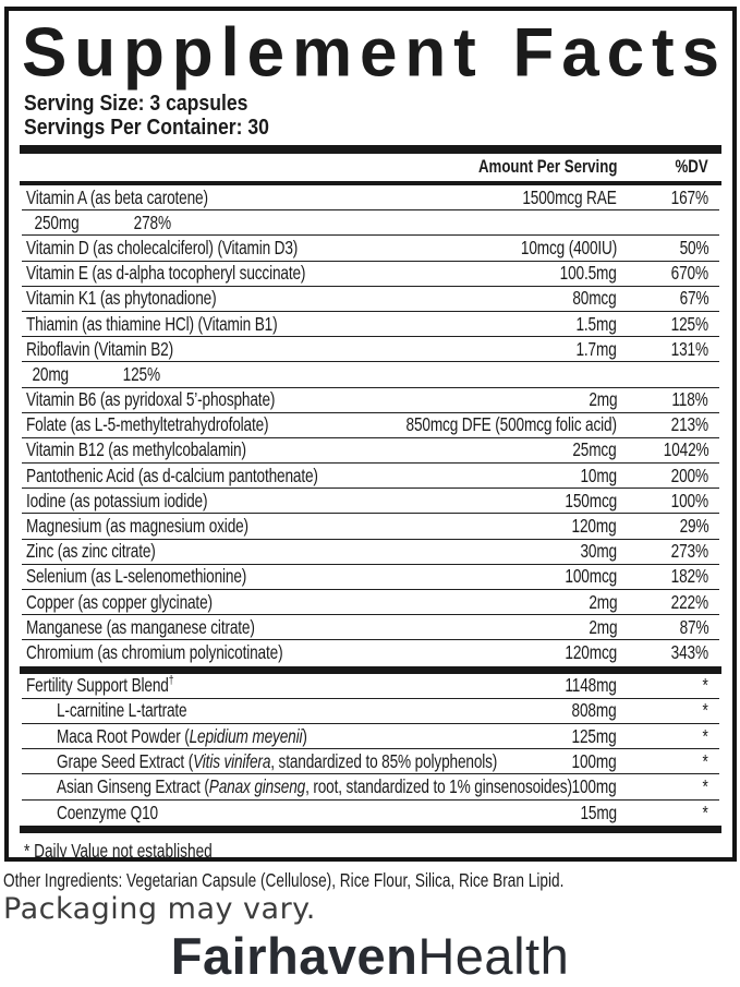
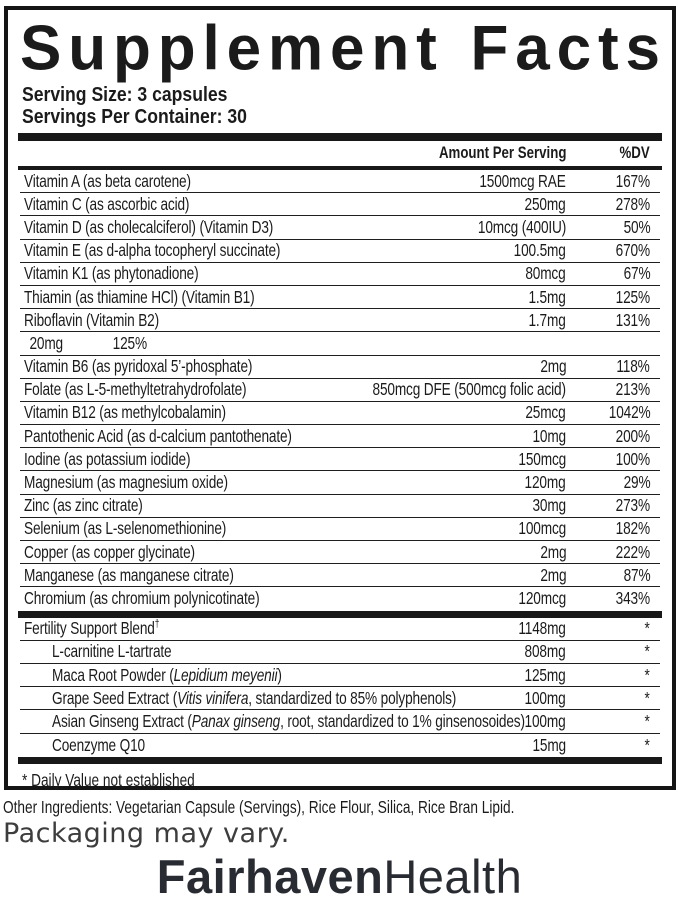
  S
  u
  p
  p
  l
  e
  m
  e
  n
  t
  F
  a
  c
  t
  s
  Serving Size: 3 capsules
  Servings Per Container: 30
  Amount Per Serving
  %DV
  Vitamin A (as beta carotene)
  1500mcg RAE
  167%
+ Vitamin C (as ascorbic acid)
  250mg
  278%
  Vitamin D (as cholecalciferol) (Vitamin D3)
  10mcg (400IU)
  50%
  Vitamin E (as d-alpha tocopheryl succinate)
  100.5mg
  670%
  Vitamin K1 (as phytonadione)
  80mcg
  67%
  Thiamin (as thiamine HCl) (Vitamin B1)
  1.5mg
  125%
  Riboflavin (Vitamin B2)
  1.7mg
  131%
  20mg
  125%
  Vitamin B6 (as pyridoxal 5’-phosphate)
  2mg
  118%
  Folate (as L-5-methyltetrahydrofolate)
  850mcg DFE (500mcg folic acid)
  213%
  Vitamin B12 (as methylcobalamin)
  25mcg
  1042%
  Pantothenic Acid (as d-calcium pantothenate)
  10mg
  200%
  Iodine (as potassium iodide)
  150mcg
  100%
  Magnesium (as magnesium oxide)
  120mg
  29%
  Zinc (as zinc citrate)
  30mg
  273%
  Selenium (as L-selenomethionine)
  100mcg
  182%
  Copper (as copper glycinate)
  2mg
  222%
  Manganese (as manganese citrate)
  2mg
  87%
  Chromium (as chromium polynicotinate)
  120mcg
  343%
  Fertility Support Blend†
  1148mg
  *
  L-carnitine L-tartrate
  808mg
  *
  Maca Root Powder (Lepidium meyenii)
  125mg
  *
  Grape Seed Extract (Vitis vinifera, standardized to 85% polyphenols)
  100mg
  *
  Asian Ginseng Extract (Panax ginseng, root, standardized to 1% ginsenosoides)
  100mg
  *
  Coenzyme Q10
  15mg
  *
  * Daily Value not established
- Other Ingredients: Vegetarian Capsule (Cellulose), Rice Flour, Silica, Rice Bran Lipid.
+ Other Ingredients: Vegetarian Capsule (Servings), Rice Flour, Silica, Rice Bran Lipid.
  Packaging may vary.
  FairhavenHealth
